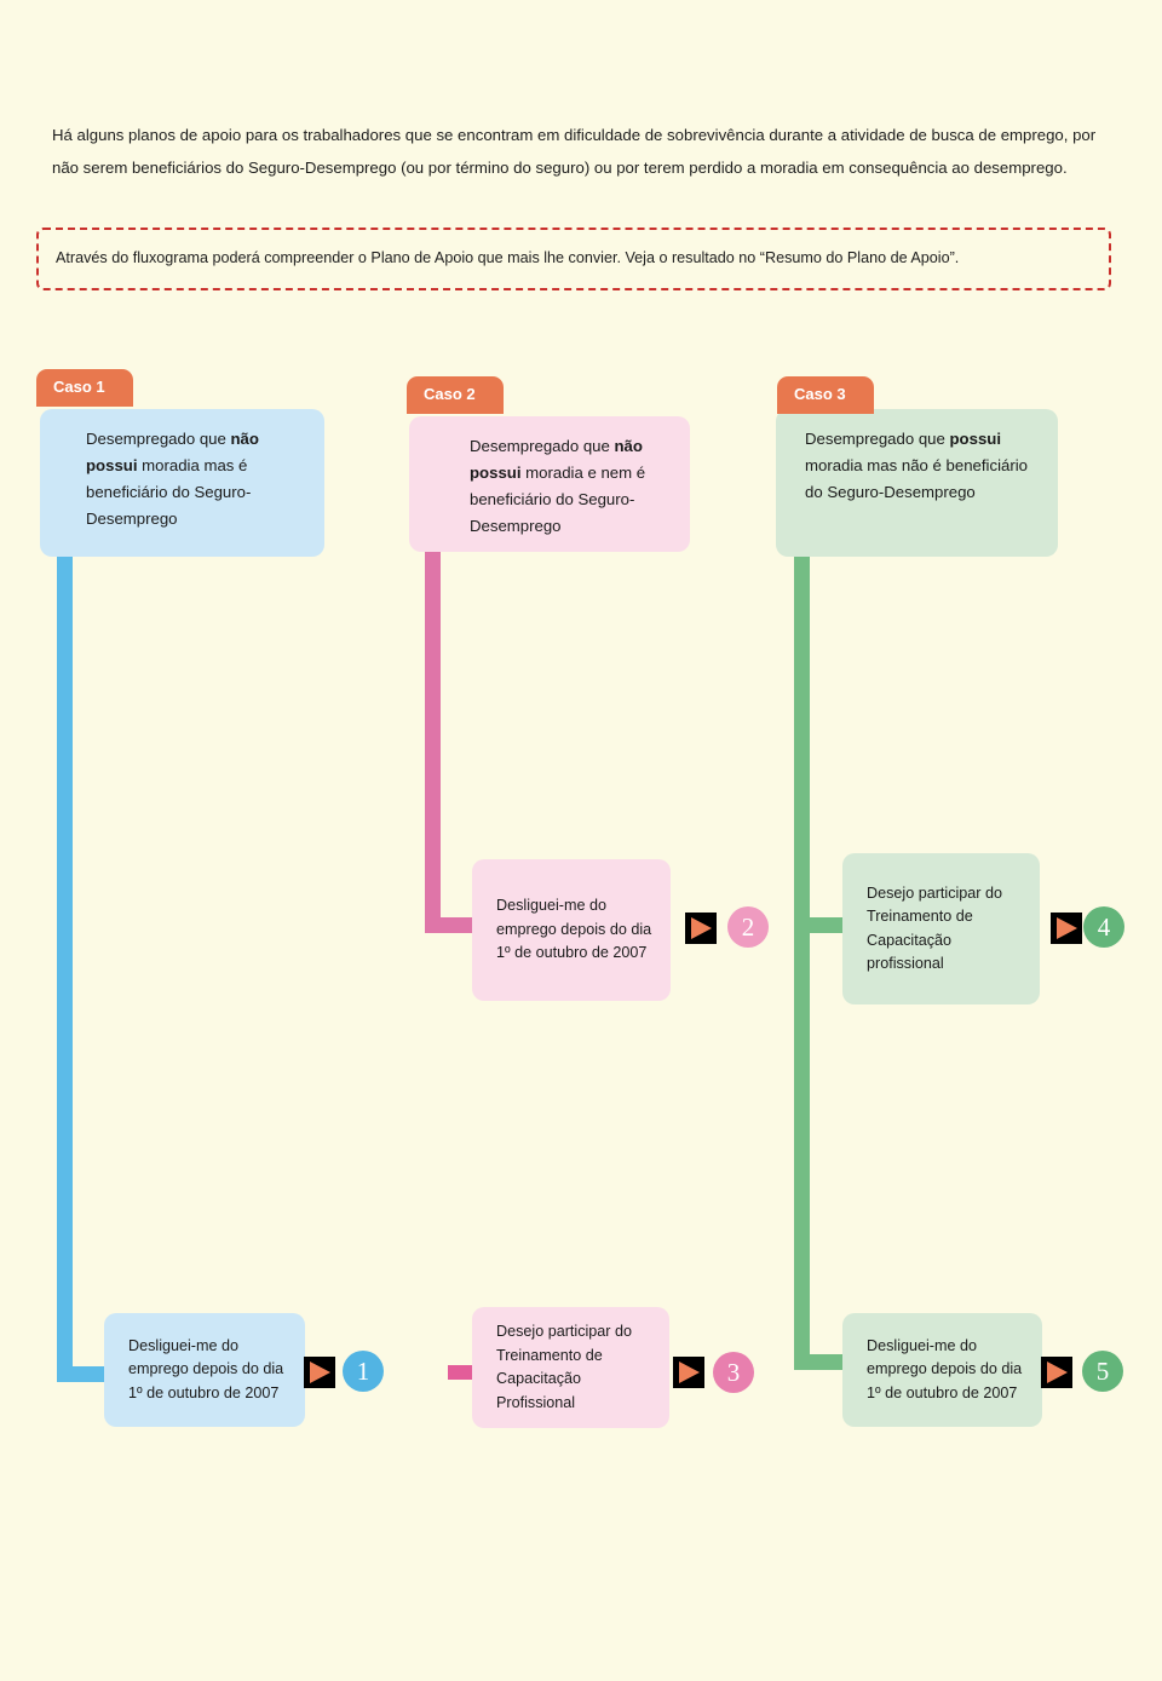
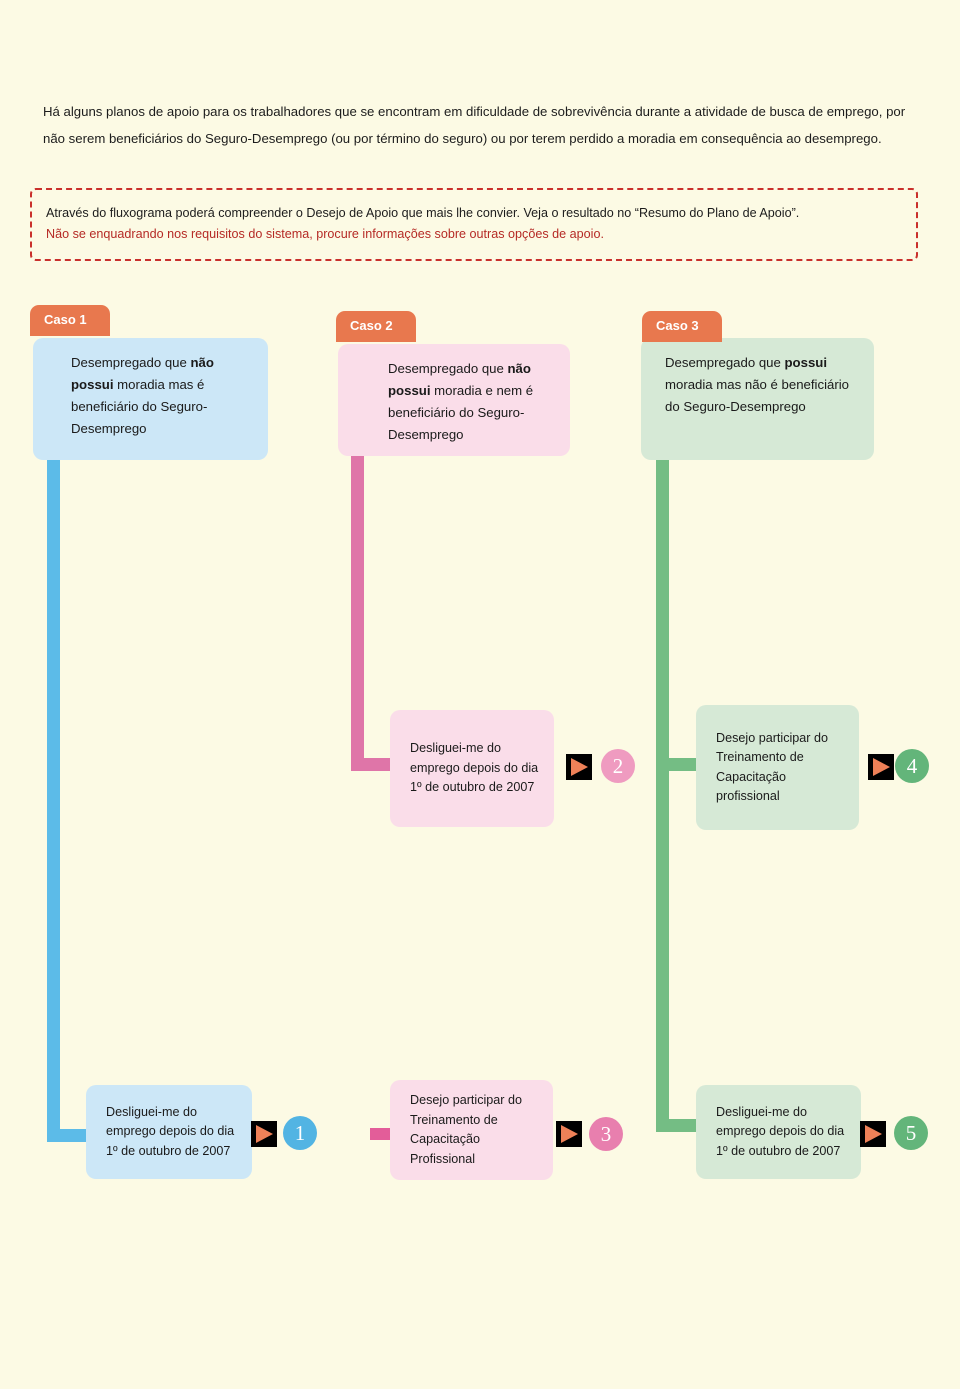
  Há alguns planos de apoio para os trabalhadores que se encontram em dificuldade de sobrevivência durante a atividade de busca de emprego, por não serem beneficiários do Seguro-Desemprego (ou por término do seguro) ou por terem perdido a moradia em consequência ao desemprego.
- Através do fluxograma poderá compreender o Plano de Apoio que mais lhe convier. Veja o resultado no “Resumo do Plano de Apoio”.
+ Através do fluxograma poderá compreender o Desejo de Apoio que mais lhe convier. Veja o resultado no “Resumo do Plano de Apoio”.
+ Não se enquadrando nos requisitos do sistema, procure informações sobre outras opções de apoio.
  Caso 1
  Desempregado que não possui moradia mas é beneficiário do Seguro-Desemprego
  Caso 2
  Desempregado que não possui moradia e nem é beneficiário do Seguro-Desemprego
  Caso 3
  Desempregado que possui moradia mas não é beneficiário do Seguro-Desemprego
  Desliguei-me do emprego depois do dia 1º de outubro de 2007
  2
  Desejo participar do Treinamento de Capacitação profissional
  4
  Desliguei-me do emprego depois do dia 1º de outubro de 2007
  1
  Desejo participar do Treinamento de Capacitação Profissional
  3
  Desliguei-me do emprego depois do dia 1º de outubro de 2007
  5
